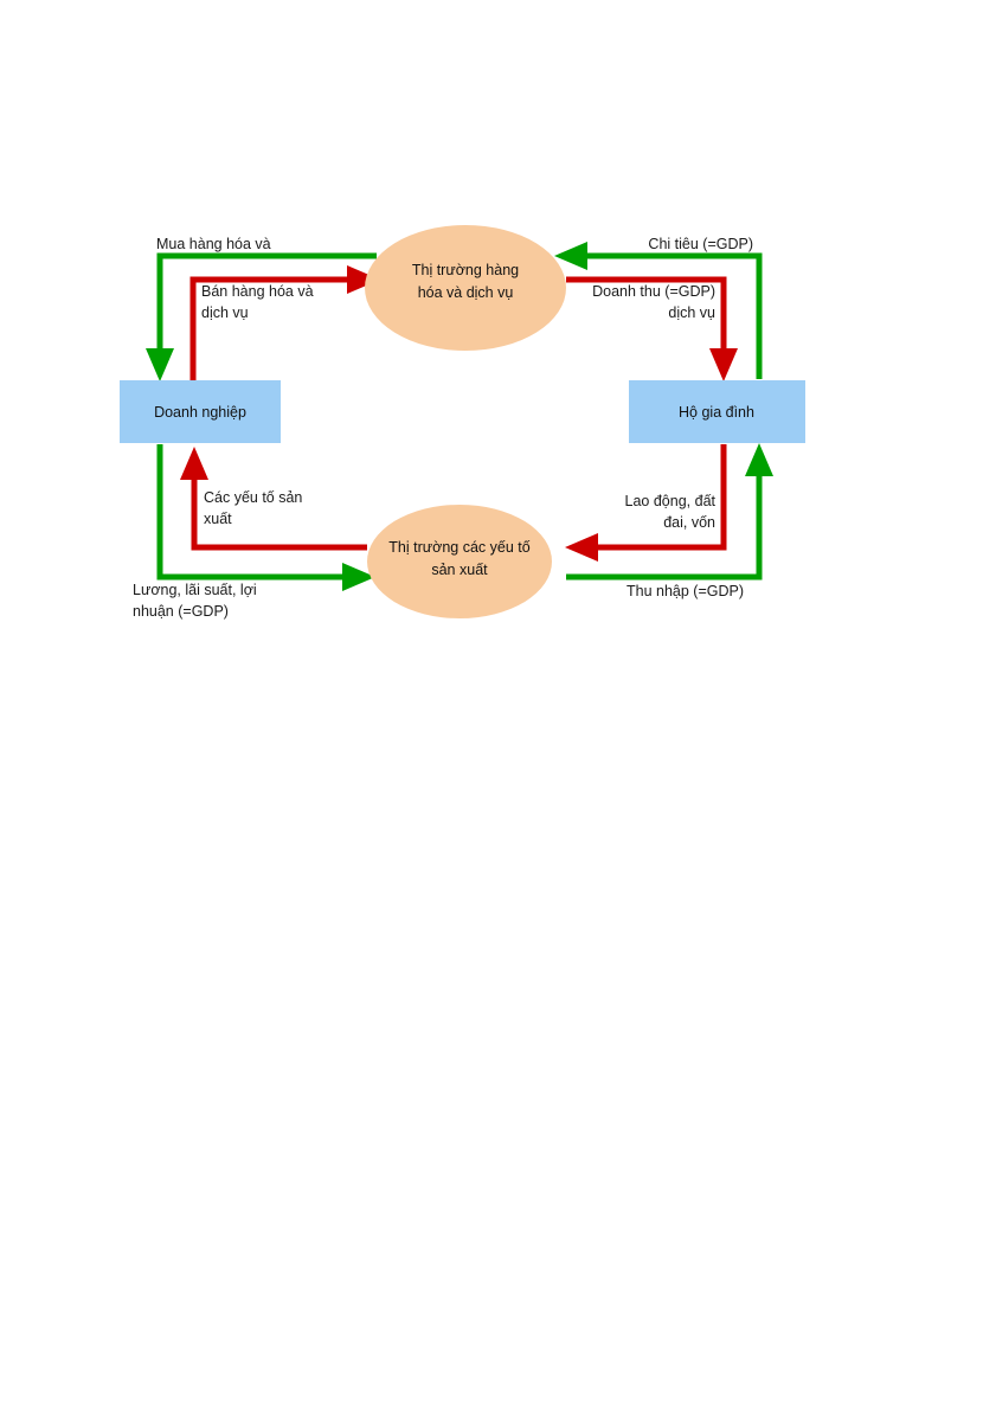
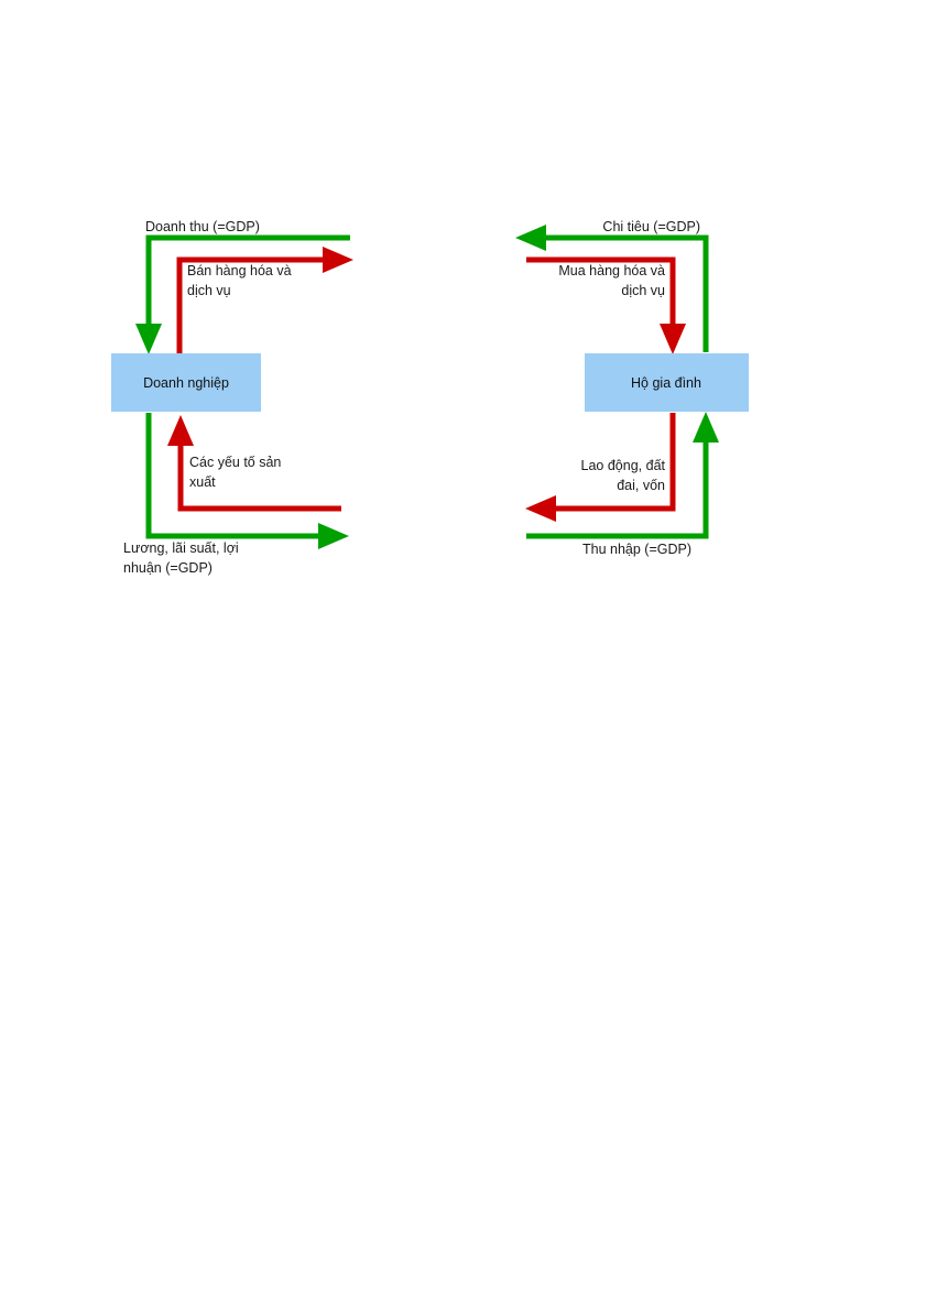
- Thị trường hàng
- hóa và dịch vụ
- Thị trường các yếu tố
- sản xuất
  Doanh nghiệp
  Hộ gia đình
- Mua hàng hóa và
+ Doanh thu (=GDP)
  Bán hàng hóa và
  dịch vụ
  Chi tiêu (=GDP)
- Doanh thu (=GDP)
+ Mua hàng hóa và
  dịch vụ
  Các yếu tố sản
  xuất
  Lương, lãi suất, lợi
  nhuận (=GDP)
  Lao động, đất
  đai, vốn
  Thu nhập (=GDP)
